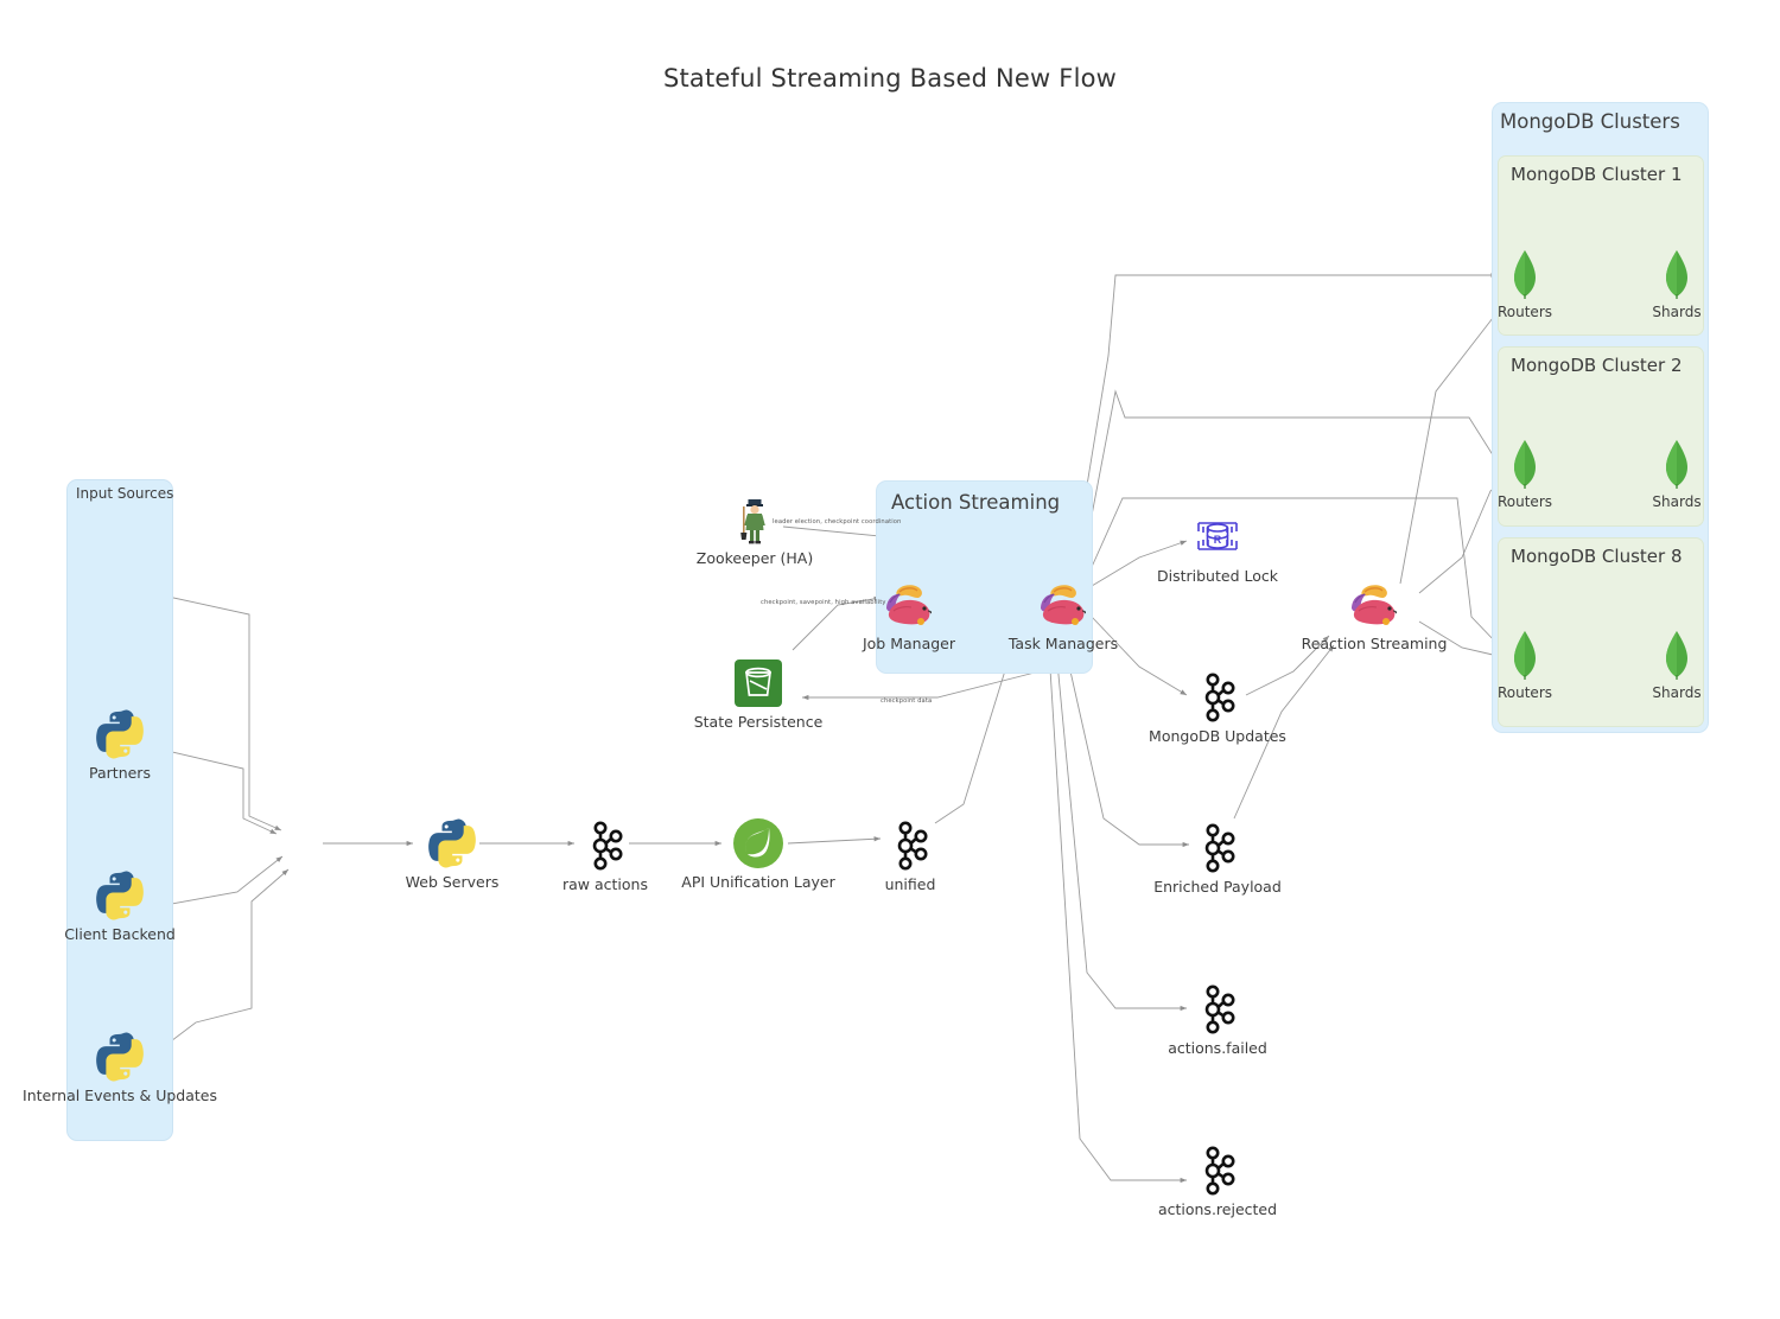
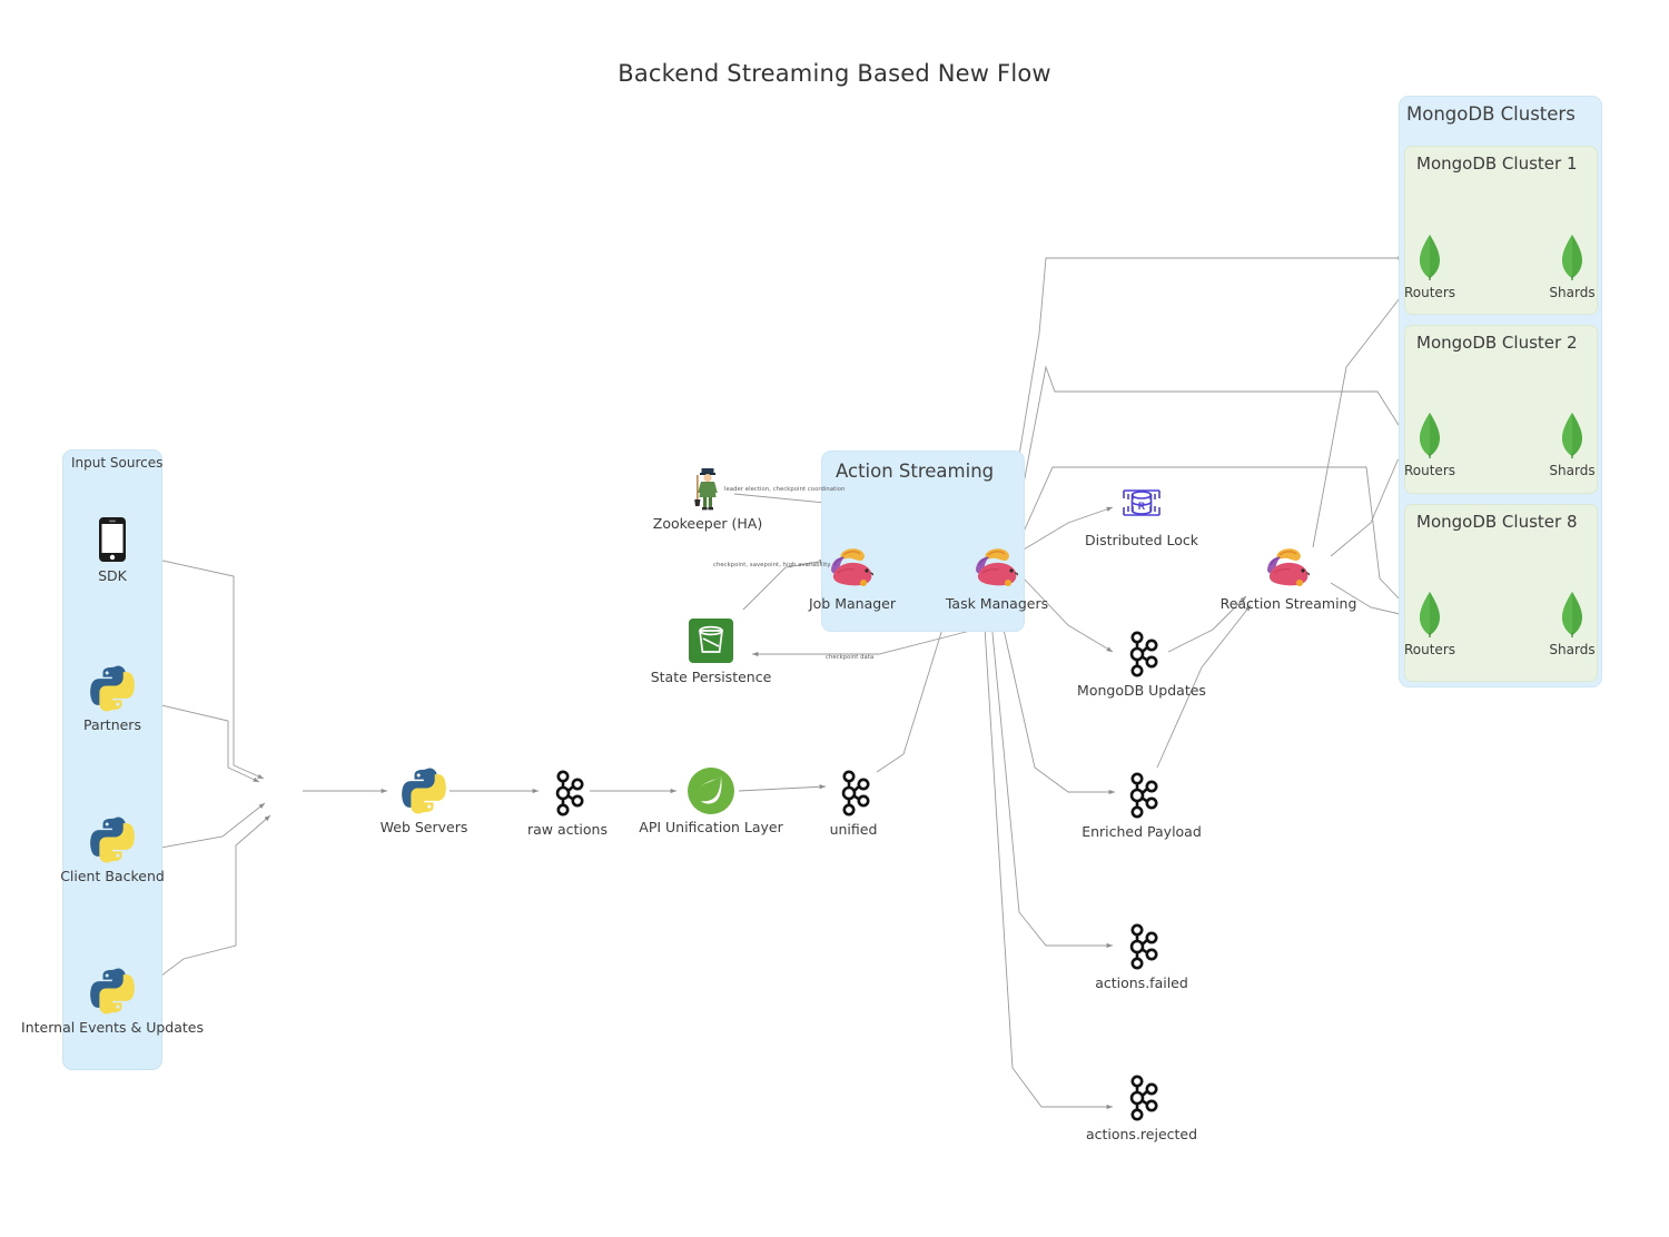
- Stateful Streaming Based New Flow
+ Backend Streaming Based New Flow
  Input Sources
  Action Streaming
  MongoDB Clusters
  MongoDB Cluster 1
  MongoDB Cluster 2
  MongoDB Cluster 8
+ SDK
  Partners
  Client Backend
  Internal Events & Updates
  Web Servers
  raw actions
  API Unification Layer
  unified
  Zookeeper (HA)
  State Persistence
  Job Manager
  Task Managers
  R
  Distributed Lock
  MongoDB Updates
  Enriched Payload
  actions.failed
  actions.rejected
  Reaction Streaming
  Routers
  Shards
  Routers
  Shards
  Routers
  Shards
